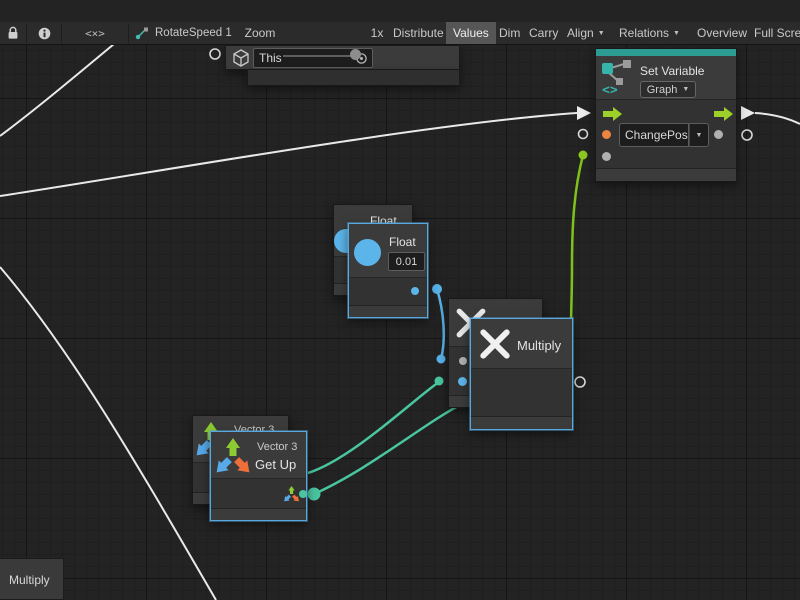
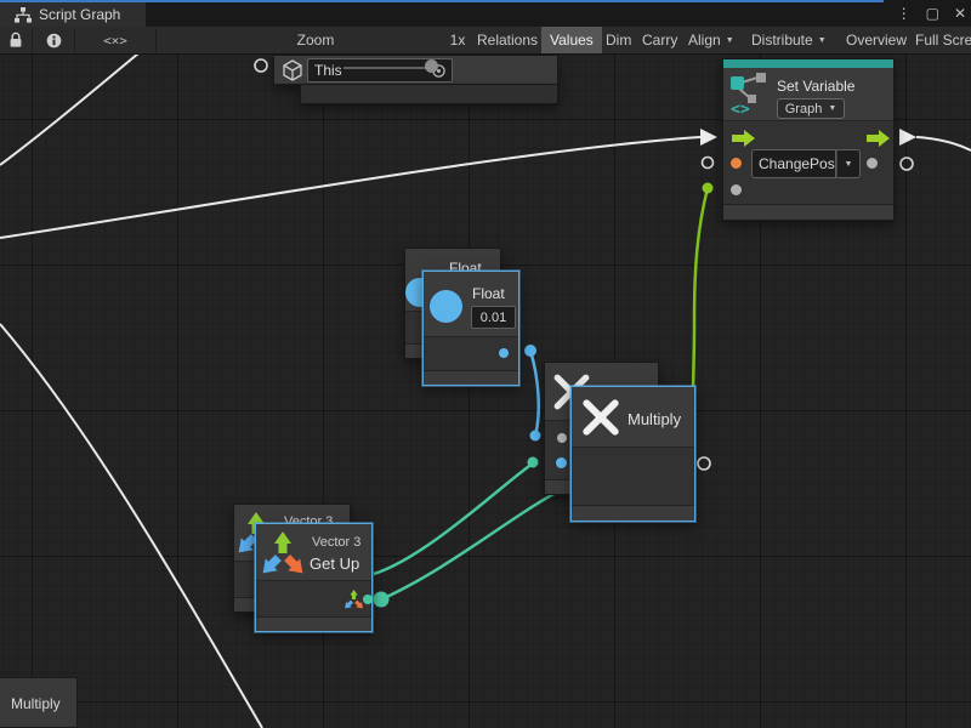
  This
  <>
  Set Variable
  Graph
  ChangePos
  Float
  Float
  0.01
  Multiply
  Vector 3
  Vector 3
  Get Up
  Multiply
+ Script Graph
+ ⋮
+ ▢
+ ✕
  <×>
- RotateSpeed 1
  Zoom
  1x
- Distribute
+ Relations
  Values
  Dim
  Carry
  Align
- Relations
+ Distribute
  Overview
  Full Scre
